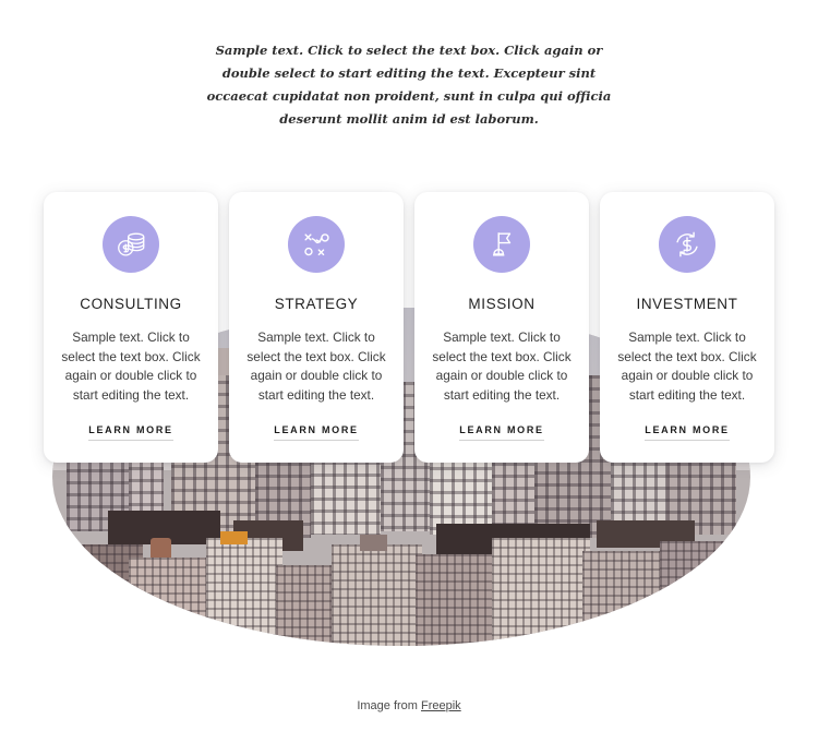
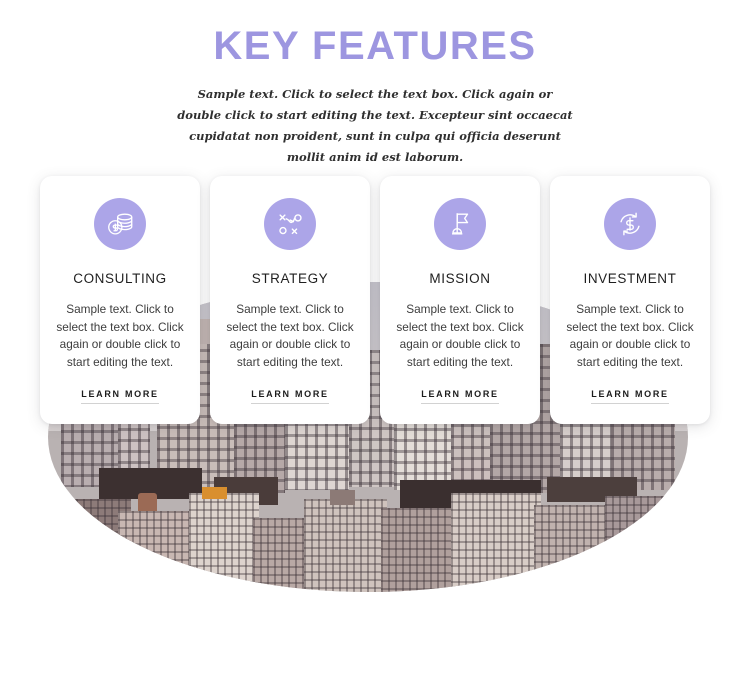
+ KEY FEATURES
- Sample text. Click to select the text box. Click again or double select to start editing the text. Excepteur sint occaecat cupidatat non proident, sunt in culpa qui officia deserunt mollit anim id est laborum.
+ Sample text. Click to select the text box. Click again or double click to start editing the text. Excepteur sint occaecat cupidatat non proident, sunt in culpa qui officia deserunt mollit anim id est laborum.
  CONSULTING
  Sample text. Click to select the text box. Click again or double click to start editing the text.
  LEARN MORE
  STRATEGY
  Sample text. Click to select the text box. Click again or double click to start editing the text.
  LEARN MORE
  MISSION
  Sample text. Click to select the text box. Click again or double click to start editing the text.
  LEARN MORE
  INVESTMENT
  Sample text. Click to select the text box. Click again or double click to start editing the text.
  LEARN MORE
- Image from Freepik
